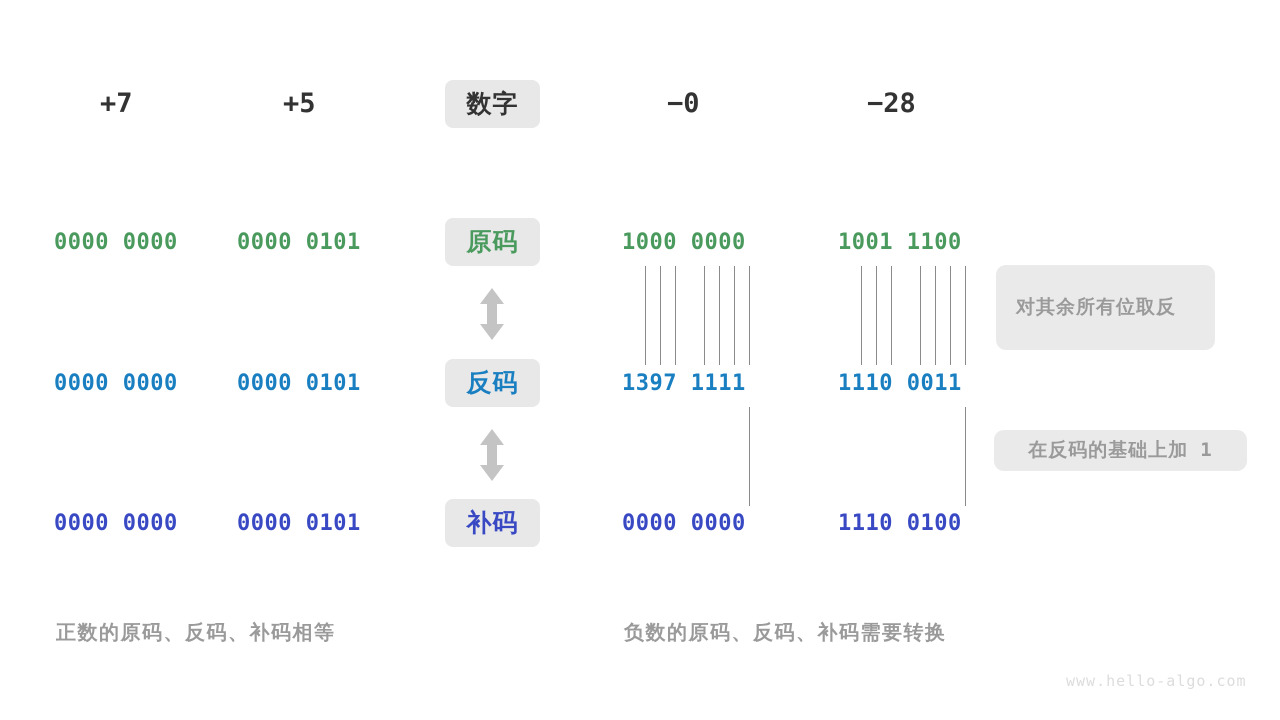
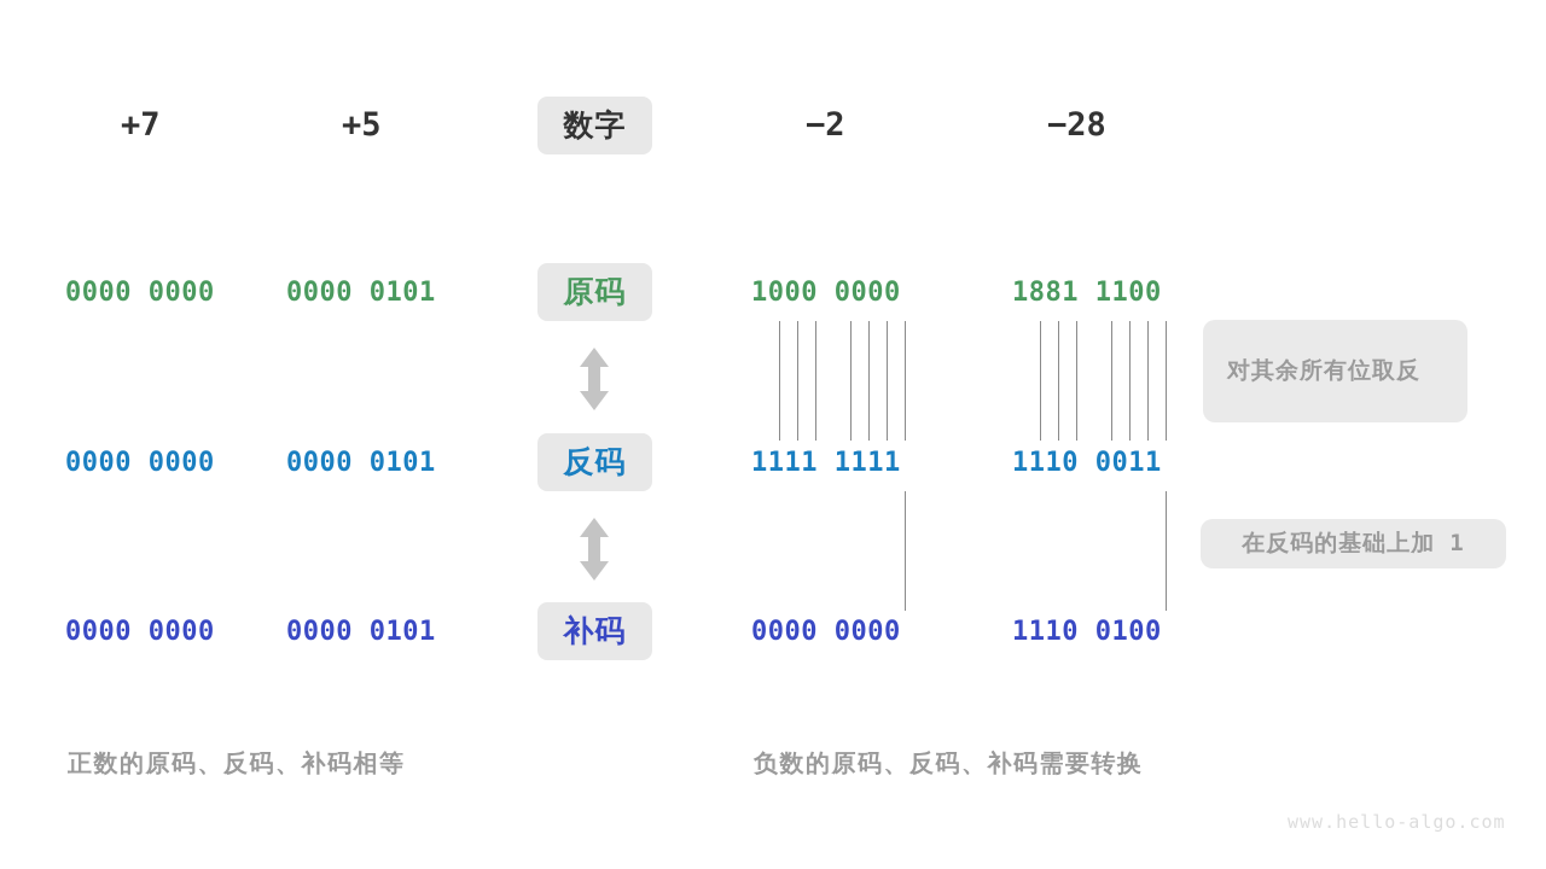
  +7
  +5
  数字
- −0
+ −2
  −28
  0000 0000
  0000 0101
  原码
  1000 0000
- 1001 1100
+ 1881 1100
  对其余所有位取反
  0000 0000
  0000 0101
  反码
- 1397 1111
+ 1111 1111
  1110 0011
  在反码的基础上加
  1
  0000 0000
  0000 0101
  补码
  0000 0000
  1110 0100
  正数的原码、反码、补码相等
  负数的原码、反码、补码需要转换
  www.hello-algo.com
